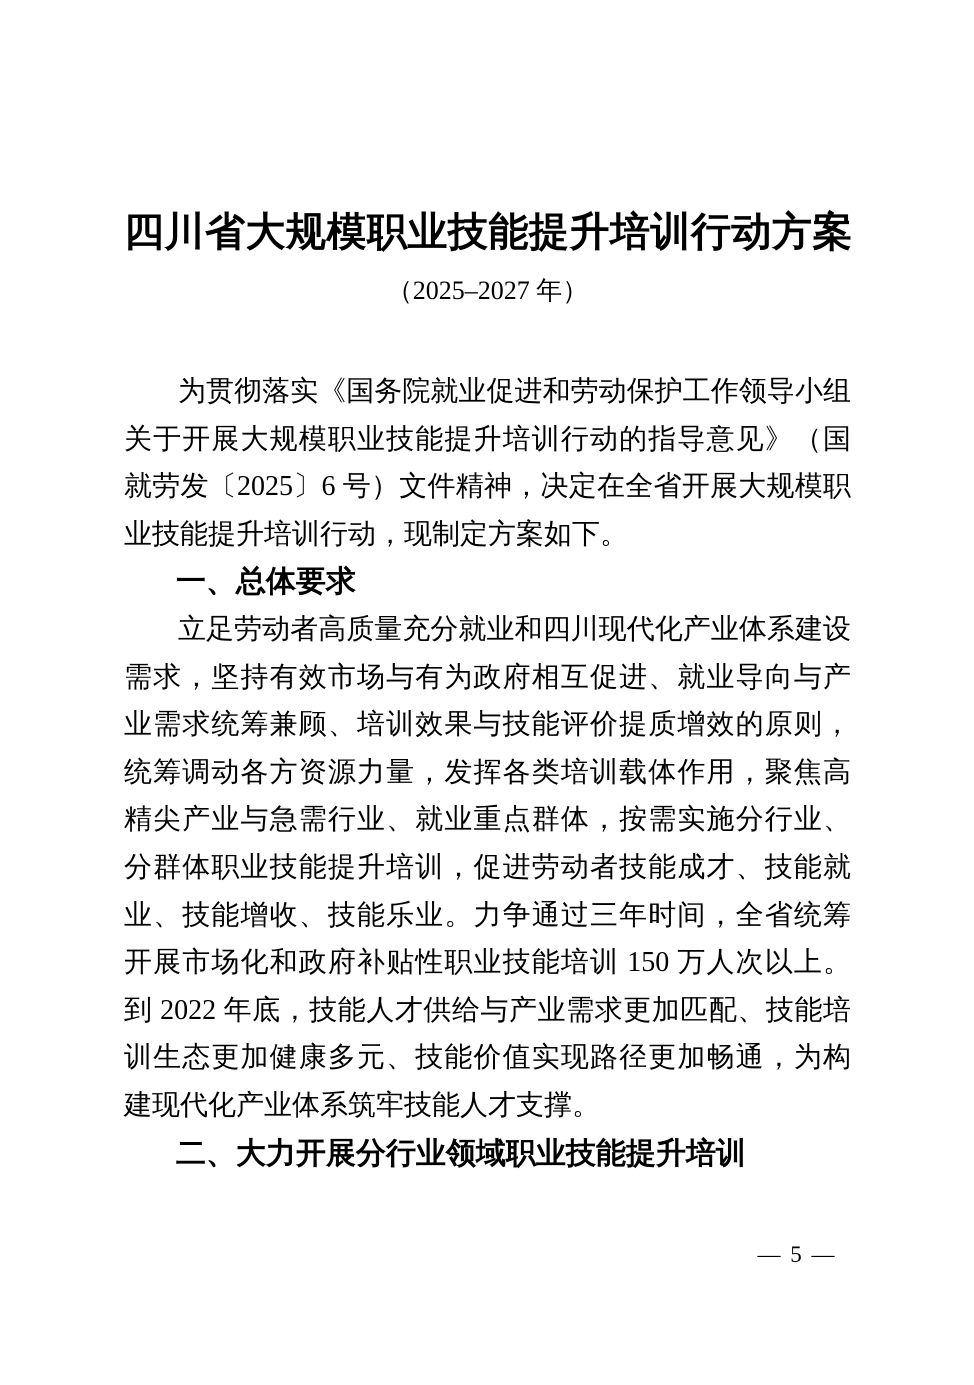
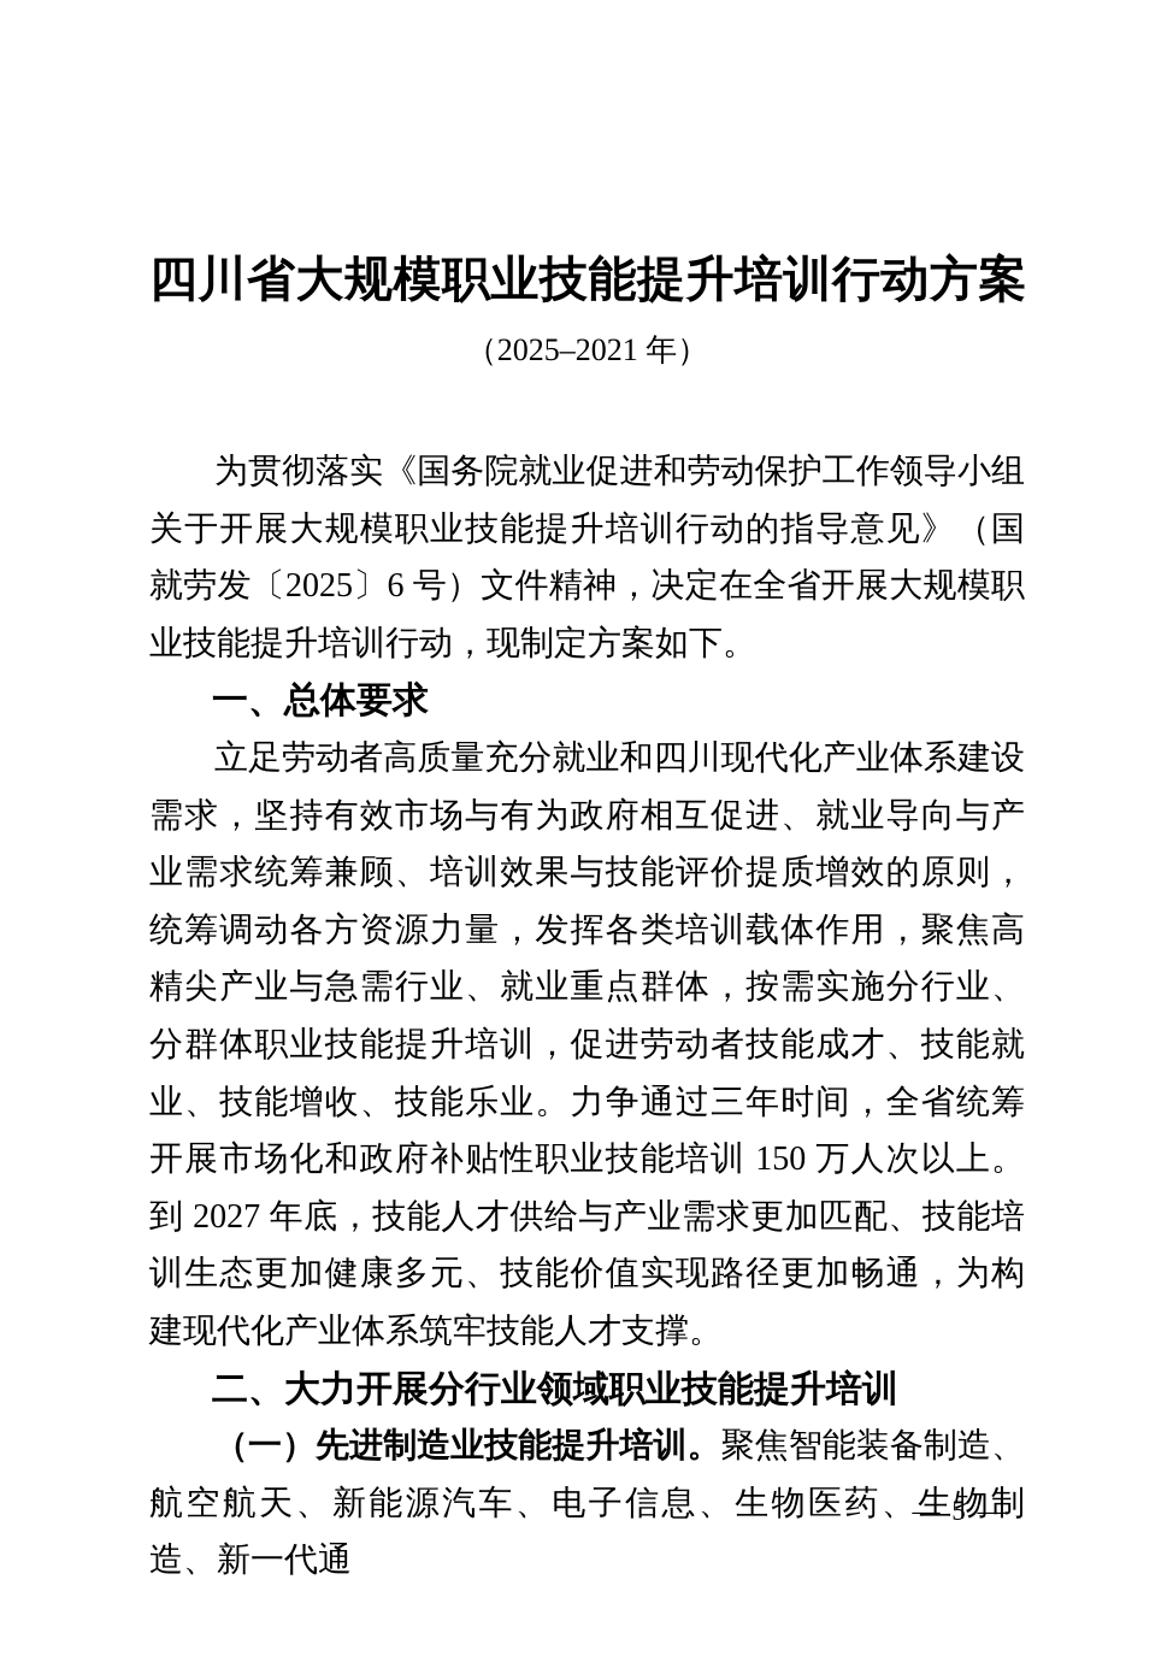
  四川省大规模职业技能提升培训行动方案
- （2025–2027 年）
+ （2025–2021 年）
  为贯彻落实《国务院就业促进和劳动保护工作领导小组关于开展大规模职业技能提升培训行动的指导意见》（国就劳发〔2025〕6 号）文件精神，决定在全省开展大规模职业技能提升培训行动，现制定方案如下。
  一、总体要求
- 立足劳动者高质量充分就业和四川现代化产业体系建设需求，坚持有效市场与有为政府相互促进、就业导向与产业需求统筹兼顾、培训效果与技能评价提质增效的原则，统筹调动各方资源力量，发挥各类培训载体作用，聚焦高精尖产业与急需行业、就业重点群体，按需实施分行业、分群体职业技能提升培训，促进劳动者技能成才、技能就业、技能增收、技能乐业。力争通过三年时间，全省统筹开展市场化和政府补贴性职业技能培训 150 万人次以上。到 2022 年底，技能人才供给与产业需求更加匹配、技能培训生态更加健康多元、技能价值实现路径更加畅通，为构建现代化产业体系筑牢技能人才支撑。
+ 立足劳动者高质量充分就业和四川现代化产业体系建设需求，坚持有效市场与有为政府相互促进、就业导向与产业需求统筹兼顾、培训效果与技能评价提质增效的原则，统筹调动各方资源力量，发挥各类培训载体作用，聚焦高精尖产业与急需行业、就业重点群体，按需实施分行业、分群体职业技能提升培训，促进劳动者技能成才、技能就业、技能增收、技能乐业。力争通过三年时间，全省统筹开展市场化和政府补贴性职业技能培训 150 万人次以上。到 2027 年底，技能人才供给与产业需求更加匹配、技能培训生态更加健康多元、技能价值实现路径更加畅通，为构建现代化产业体系筑牢技能人才支撑。
  二、大力开展分行业领域职业技能提升培训
+ （一）先进制造业技能提升培训。聚焦智能装备制造、航空航天、新能源汽车、电子信息、生物医药、生物制造、新一代通
  — 5 —
